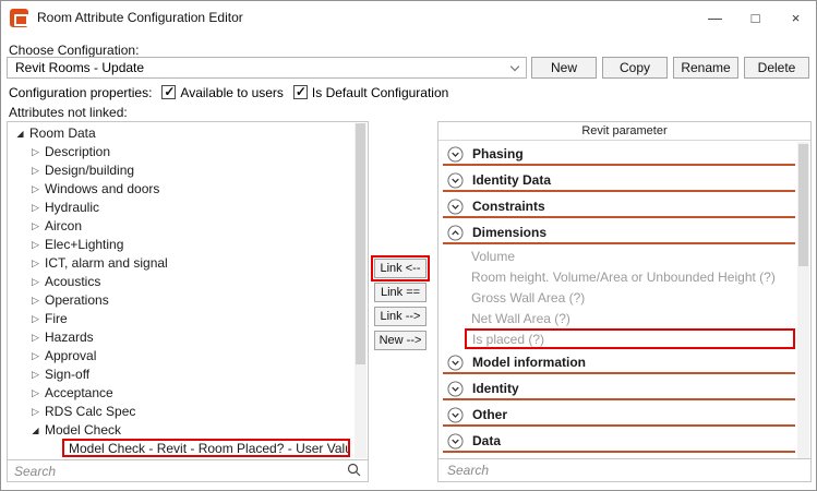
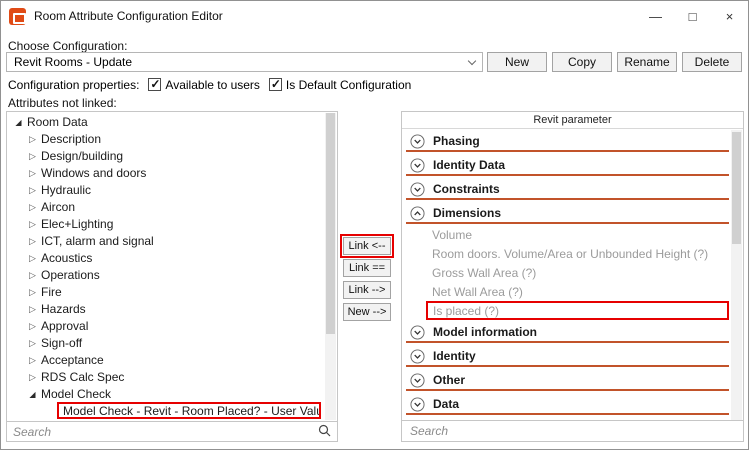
  Room Attribute Configuration Editor
  —
  □
  ×
  Choose Configuration:
  Revit Rooms - Update
  New
  Copy
  Rename
  Delete
  Configuration properties:
  Available to users
  Is Default Configuration
  Attributes not linked:
  Room Data
  Description
  Design/building
  Windows and doors
  Hydraulic
  Aircon
  Elec+Lighting
  ICT, alarm and signal
  Acoustics
  Operations
  Fire
  Hazards
  Approval
  Sign-off
  Acceptance
  RDS Calc Spec
  Model Check
  Model Check - Revit - Room Placed? - User Val
  Search
  Link <--
  Link ==
  Link -->
  New -->
  Revit parameter
  Phasing
  Identity Data
  Constraints
  Dimensions
  Volume
- Room height. Volume/Area or Unbounded Height (?)
+ Room doors. Volume/Area or Unbounded Height (?)
  Gross Wall Area (?)
  Net Wall Area (?)
  Is placed (?)
  Model information
  Identity
  Other
  Data
  Search
